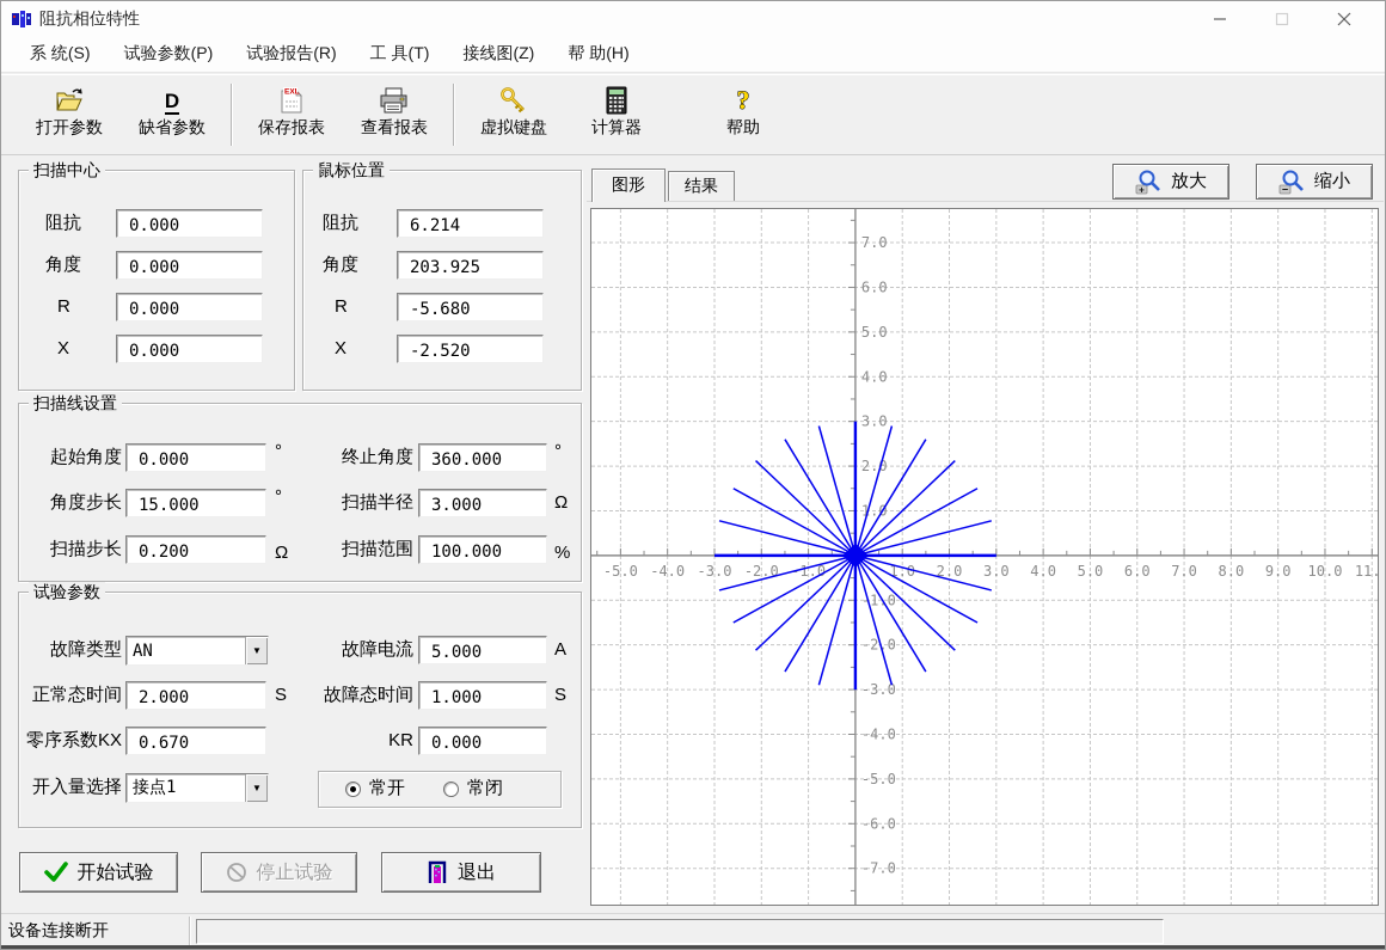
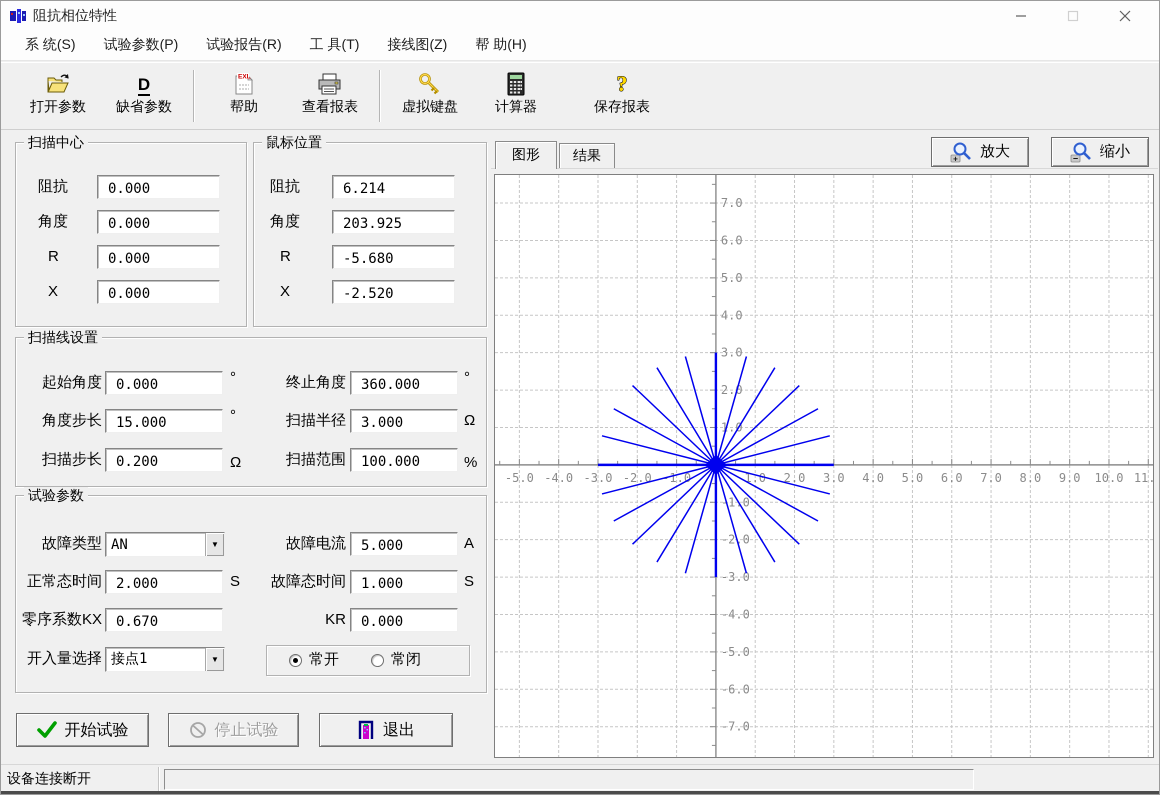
  阻抗相位特性
  系 统(S)
  试验参数(P)
  试验报告(R)
  工 具(T)
  接线图(Z)
  帮 助(H)
  打开参数
  D
  缺省参数
- 保存报表
+ 帮助
  查看报表
  虚拟键盘
  计算器
  ?
- 帮助
+ 保存报表
  扫描中心
  阻抗
  0.000
  角度
  0.000
  R
  0.000
  X
  0.000
  鼠标位置
  阻抗
  6.214
  角度
  203.925
  R
  -5.680
  X
  -2.520
  扫描线设置
  起始角度
  0.000
  °
  终止角度
  360.000
  °
  角度步长
  15.000
  °
  扫描半径
  3.000
  Ω
  扫描步长
  0.200
  Ω
  扫描范围
  100.000
  %
  试验参数
  故障类型
  AN
  ▼
  故障电流
  5.000
  A
  正常态时间
  2.000
  S
  故障态时间
  1.000
  S
  零序系数KX
  0.670
  KR
  0.000
  开入量选择
  接点1
  ▼
  常开
  常闭
  开始试验
  停止试验
  退出
  图形
  结果
  +
  放大
  −
  缩小
  -5.0
  -4.0
  -3.0
  -2.0
  1.0
  1.0
  2.0
  3.0
  4.0
  5.0
  6.0
  7.0
  8.0
  9.0
  10.0
  11.
  7.0
  6.0
  5.0
  4.0
  3.0
  2.0
  -10
  -2.0
  -3.0
  -4.0
  -5.0
  -6.0
  -7.0
  设备连接断开
